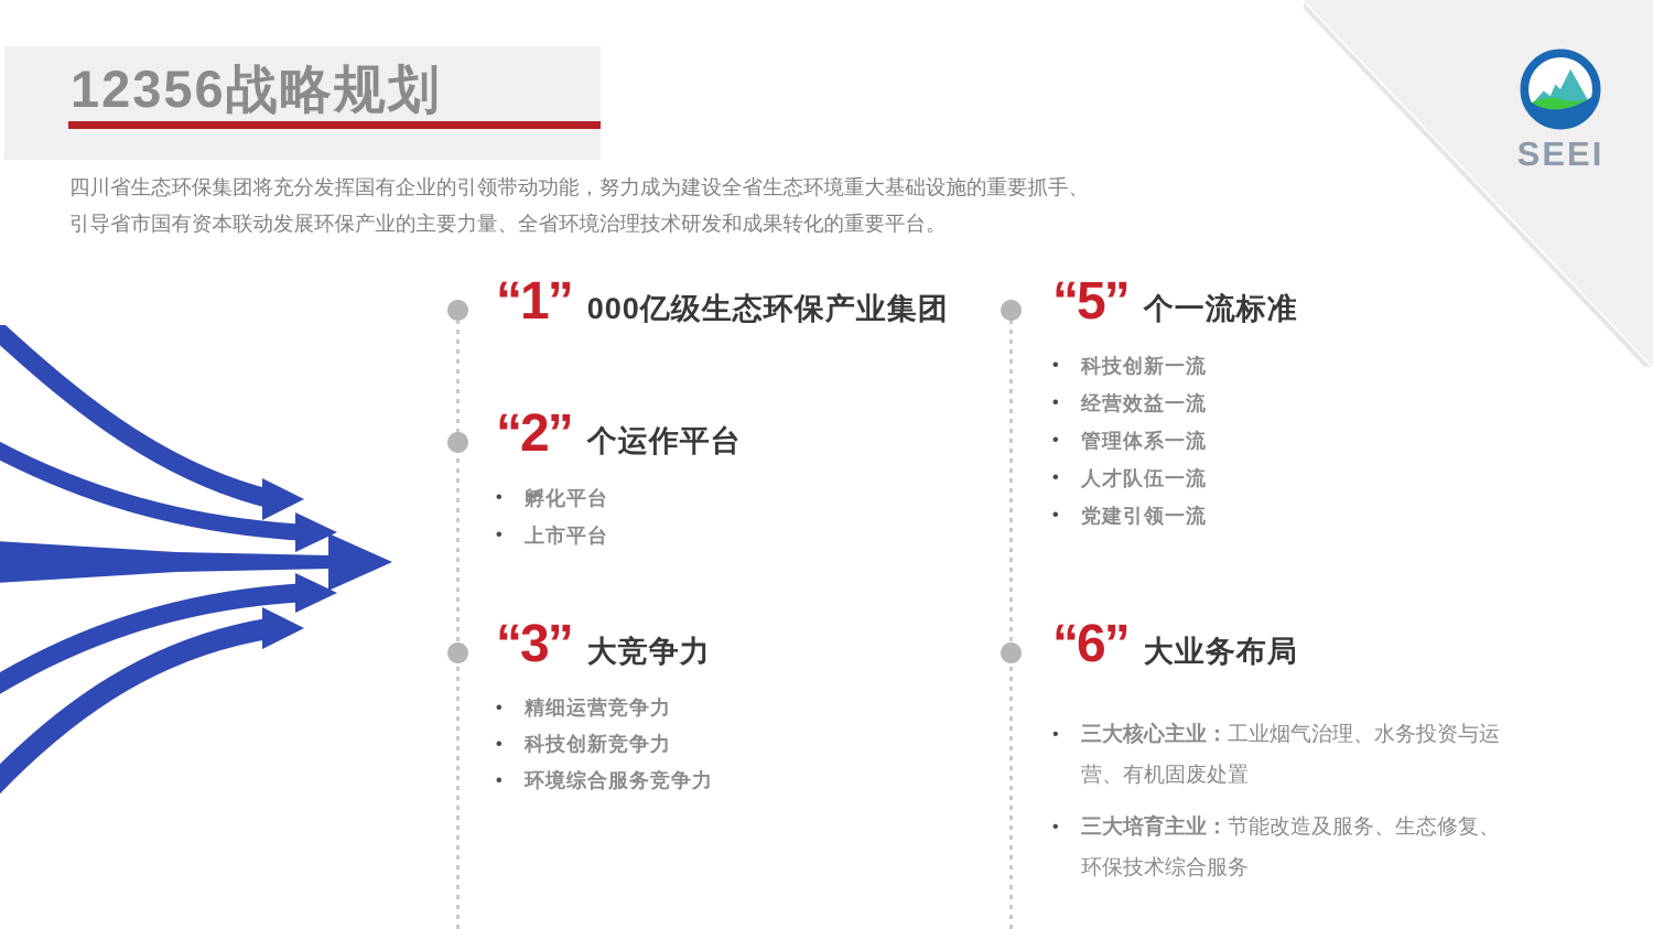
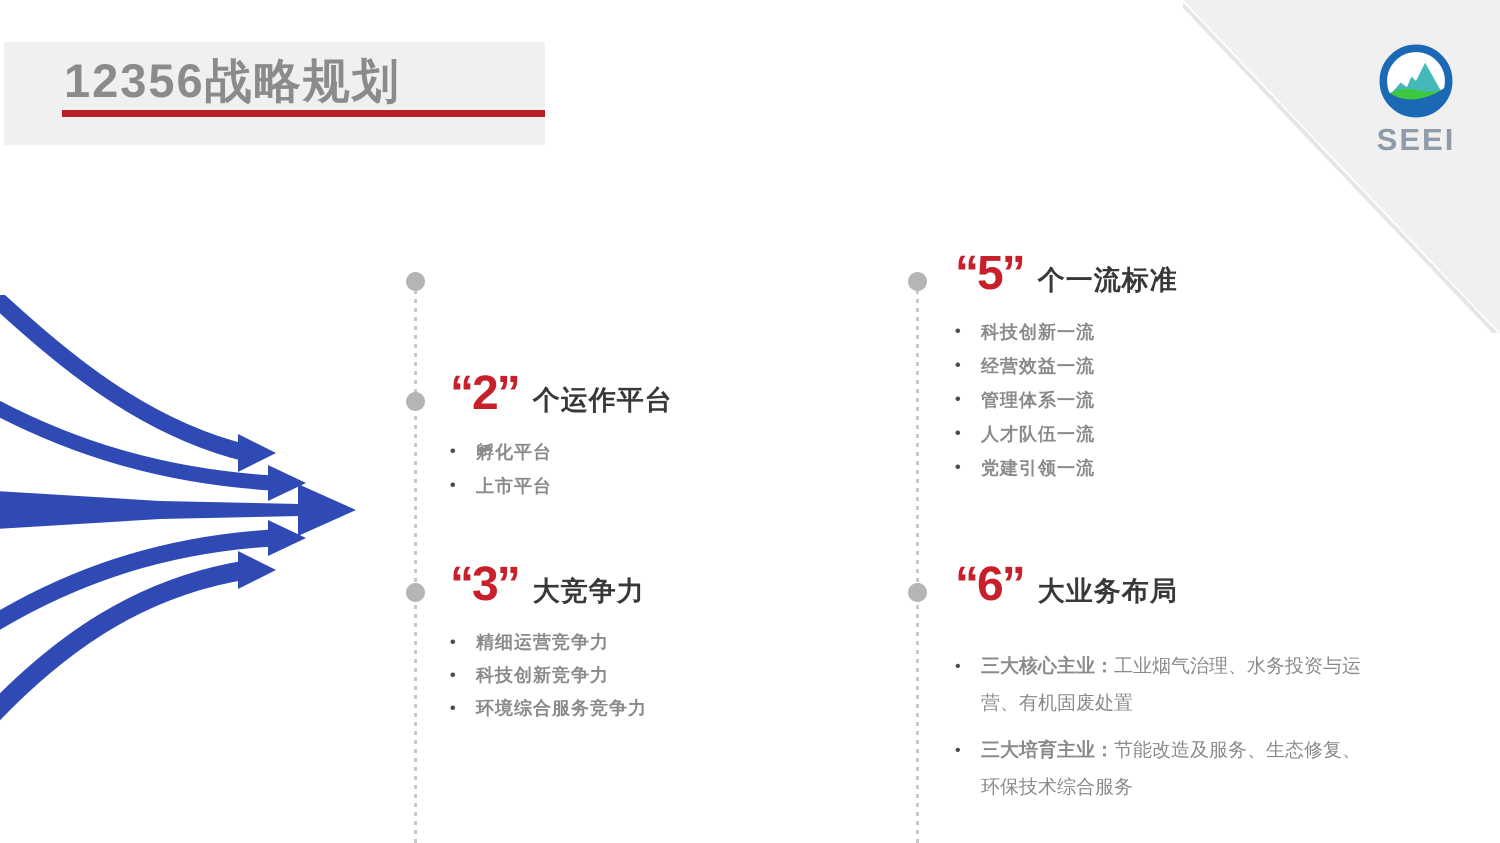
  SEEI
  12356战略规划
- 四川省生态环保集团将充分发挥国有企业的引领带动功能，努力成为建设全省生态环境重大基础设施的重要抓手、
- 引导省市国有资本联动发展环保产业的主要力量、全省环境治理技术研发和成果转化的重要平台。
- “1” 000亿级生态环保产业集团
  “2” 个运作平台
  •
  孵化平台
  •
  上市平台
  “3” 大竞争力
  •
  精细运营竞争力
  •
  科技创新竞争力
  •
  环境综合服务竞争力
  “5” 个一流标准
  •
  科技创新一流
  •
  经营效益一流
  •
  管理体系一流
  •
  人才队伍一流
  •
  党建引领一流
  “6” 大业务布局
  •
  三大核心主业：工业烟气治理、水务投资与运营、有机固废处置
  •
  三大培育主业：节能改造及服务、生态修复、环保技术综合服务
